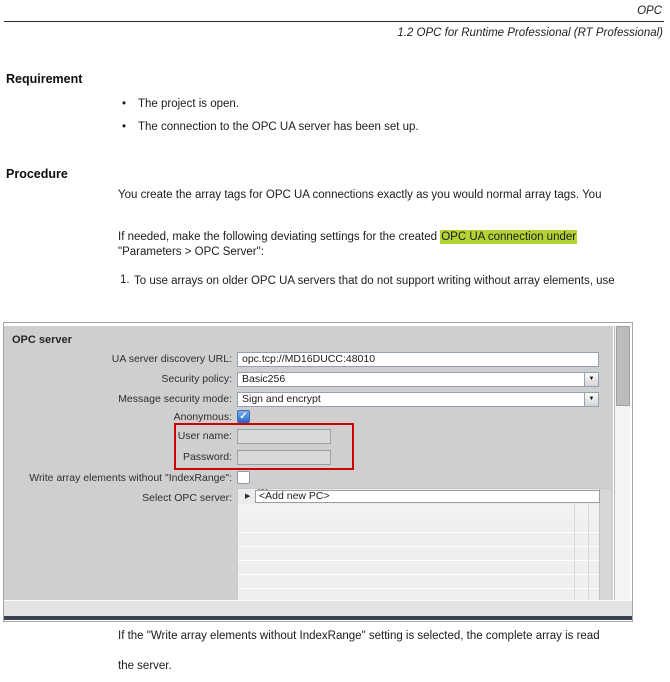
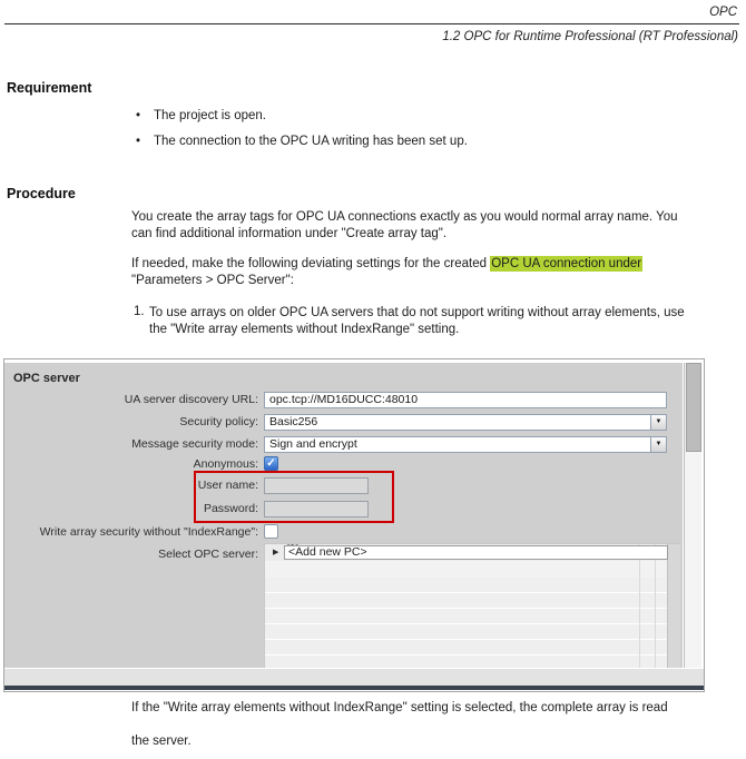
  OPC
  1.2 OPC for Runtime Professional (RT Professional)
  Requirement
  •
  The project is open.
  •
- The connection to the OPC UA server has been set up.
+ The connection to the OPC UA writing has been set up.
  Procedure
- You create the array tags for OPC UA connections exactly as you would normal array tags. You
+ You create the array tags for OPC UA connections exactly as you would normal array name. You
+ can find additional information under "Create array tag".
  If needed, make the following deviating settings for the created OPC UA connection under
  "Parameters > OPC Server":
  1.
  To use arrays on older OPC UA servers that do not support writing without array elements, use
+ the "Write array elements without IndexRange" setting.
  OPC server
  UA server discovery URL:
  opc.tcp://MD16DUCC:48010
  Security policy:
  Basic256
  Message security mode:
  Sign and encrypt
  Anonymous:
  ✓
  User name:
  Password:
- Write array elements without "IndexRange":
+ Write array security without "IndexRange":
  Select OPC server:
  <Add new PC>
  If the "Write array elements without IndexRange" setting is selected, the complete array is read
  the server.
